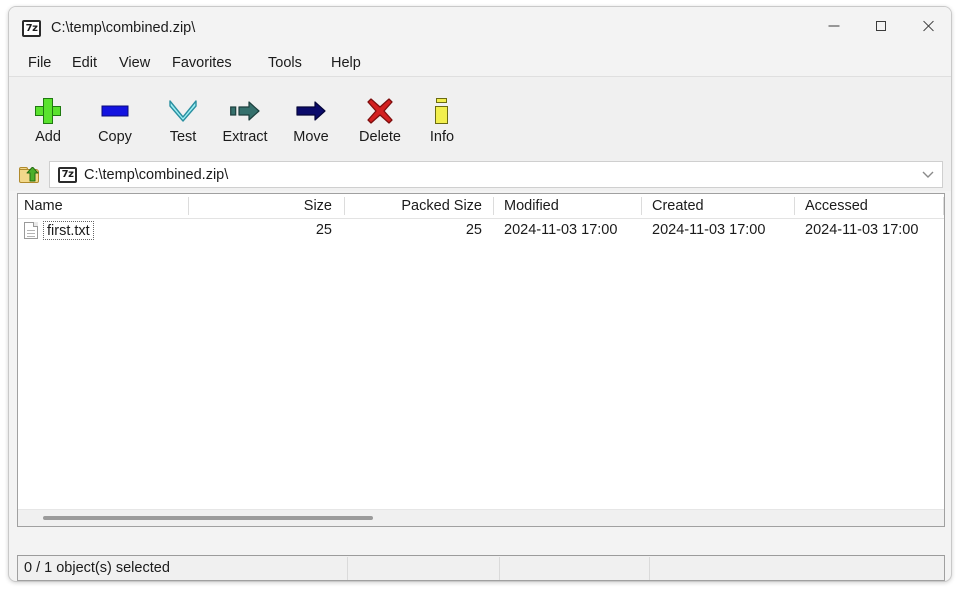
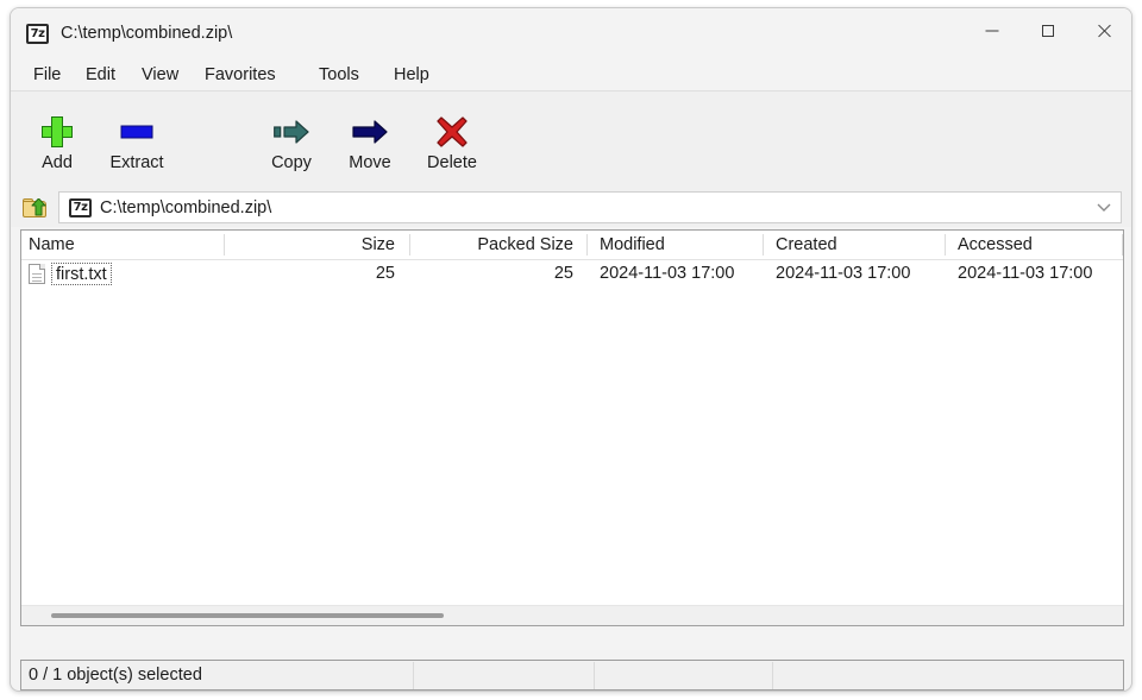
  7z
  C:\temp\combined.zip\
  File
  Edit
  View
  Favorites
  Tools
  Help
  Add
- Copy
+ Extract
- Test
- Extract
+ Copy
  Move
  Delete
- Info
  7z
  C:\temp\combined.zip\
  Name
  Size
  Packed Size
  Modified
  Created
  Accessed
  first.txt
  25
  25
  2024-11-03 17:00
  2024-11-03 17:00
  2024-11-03 17:00
  0 / 1 object(s) selected
